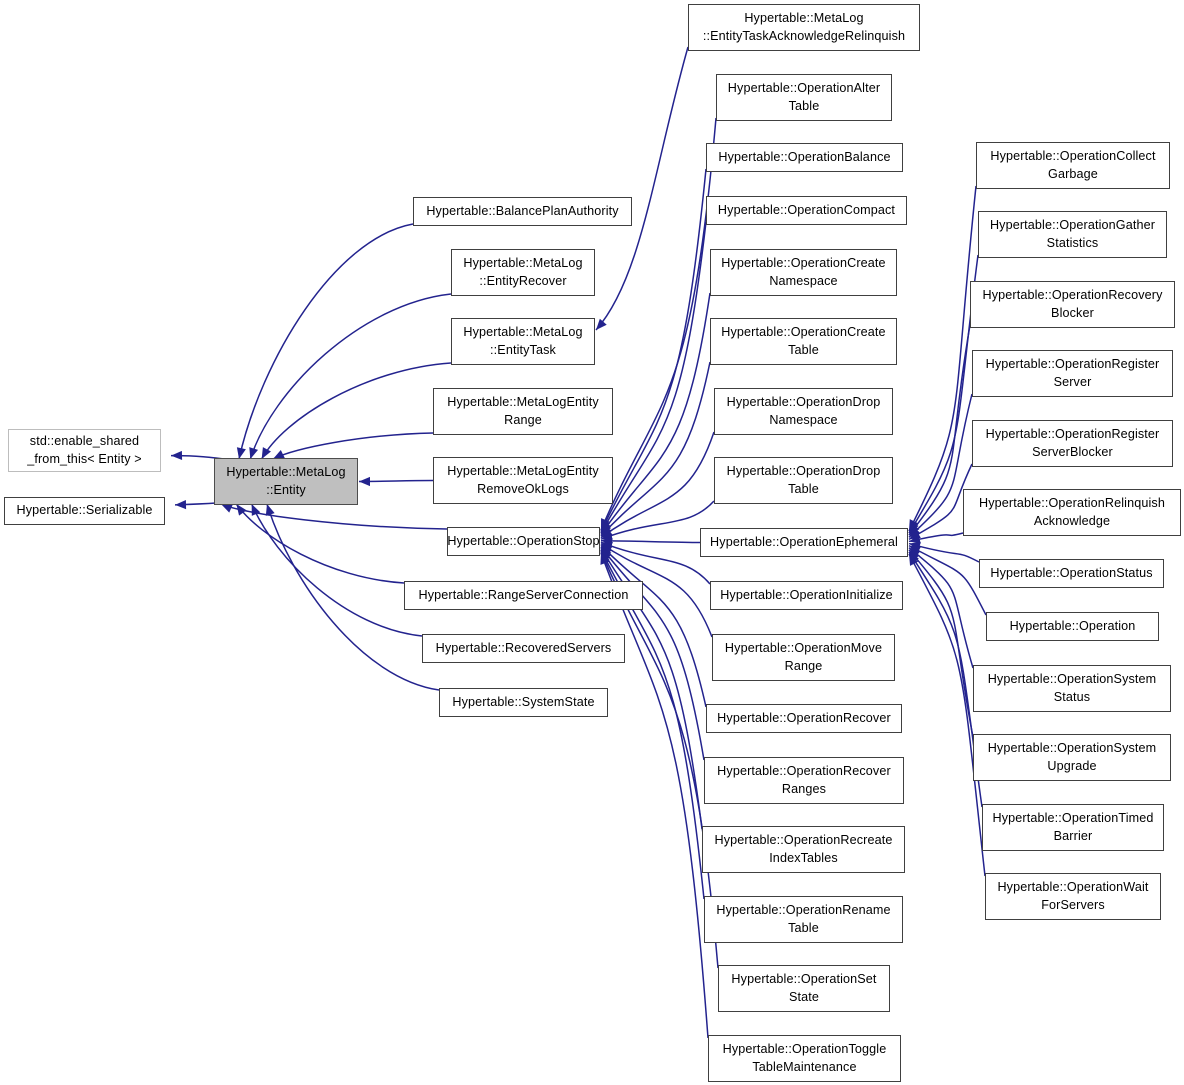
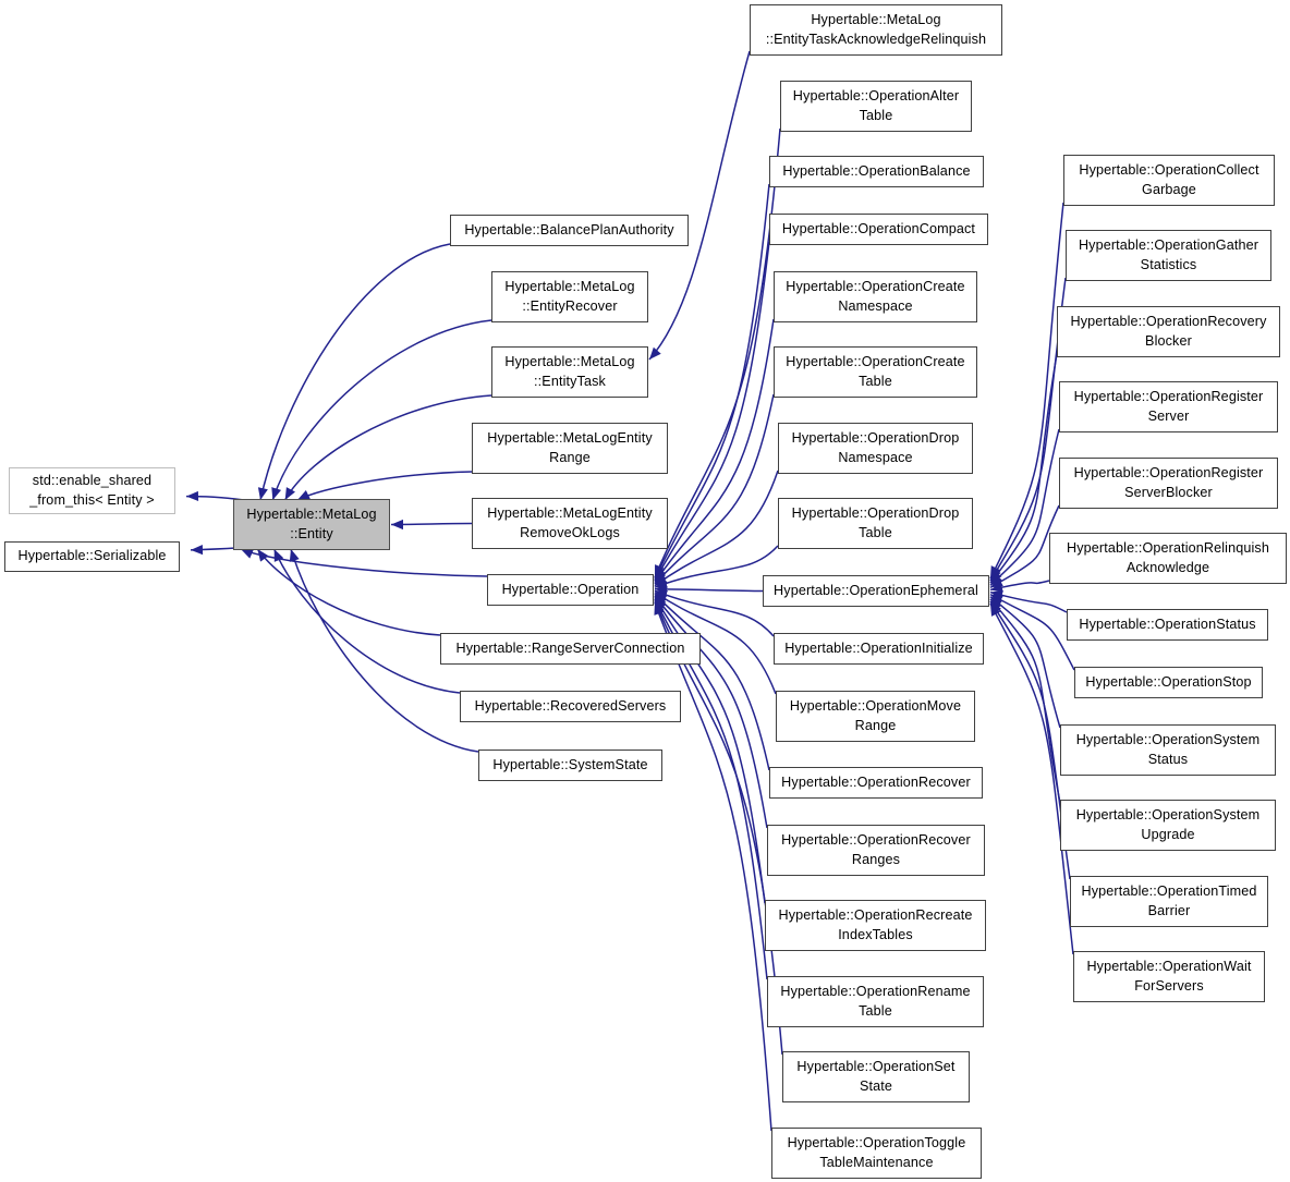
  std::enable_shared
  _from_this< Entity >
  Hypertable::Serializable
  Hypertable::MetaLog
  ::Entity
  Hypertable::BalancePlanAuthority
  Hypertable::MetaLog
  ::EntityRecover
  Hypertable::MetaLog
  ::EntityTask
  Hypertable::MetaLogEntity
  Range
  Hypertable::MetaLogEntity
  RemoveOkLogs
- Hypertable::OperationStop
+ Hypertable::Operation
  Hypertable::RangeServerConnection
  Hypertable::RecoveredServers
  Hypertable::SystemState
  Hypertable::MetaLog
  ::EntityTaskAcknowledgeRelinquish
  Hypertable::OperationAlter
  Table
  Hypertable::OperationBalance
  Hypertable::OperationCompact
  Hypertable::OperationCreate
  Namespace
  Hypertable::OperationCreate
  Table
  Hypertable::OperationDrop
  Namespace
  Hypertable::OperationDrop
  Table
  Hypertable::OperationEphemeral
  Hypertable::OperationInitialize
  Hypertable::OperationMove
  Range
  Hypertable::OperationRecover
  Hypertable::OperationRecover
  Ranges
  Hypertable::OperationRecreate
  IndexTables
  Hypertable::OperationRename
  Table
  Hypertable::OperationSet
  State
  Hypertable::OperationToggle
  TableMaintenance
  Hypertable::OperationCollect
  Garbage
  Hypertable::OperationGather
  Statistics
  Hypertable::OperationRecovery
  Blocker
  Hypertable::OperationRegister
  Server
  Hypertable::OperationRegister
  ServerBlocker
  Hypertable::OperationRelinquish
  Acknowledge
  Hypertable::OperationStatus
- Hypertable::Operation
+ Hypertable::OperationStop
  Hypertable::OperationSystem
  Status
  Hypertable::OperationSystem
  Upgrade
  Hypertable::OperationTimed
  Barrier
  Hypertable::OperationWait
  ForServers
